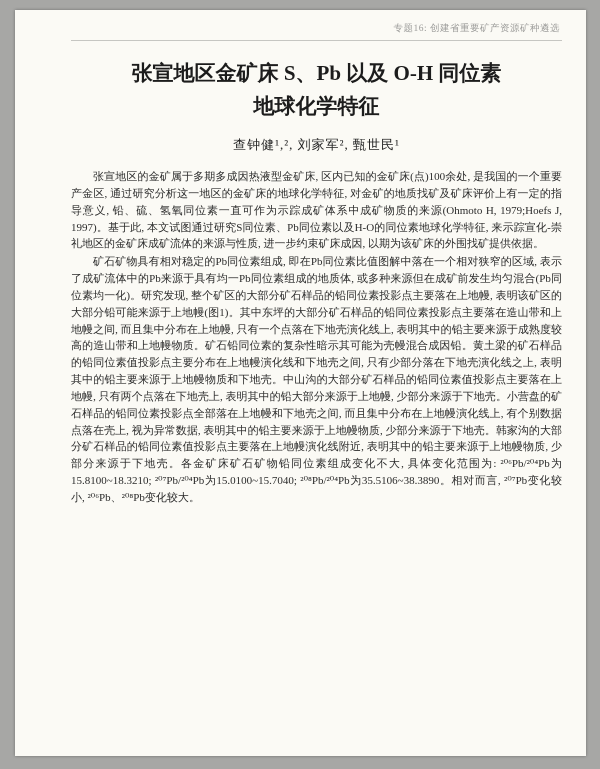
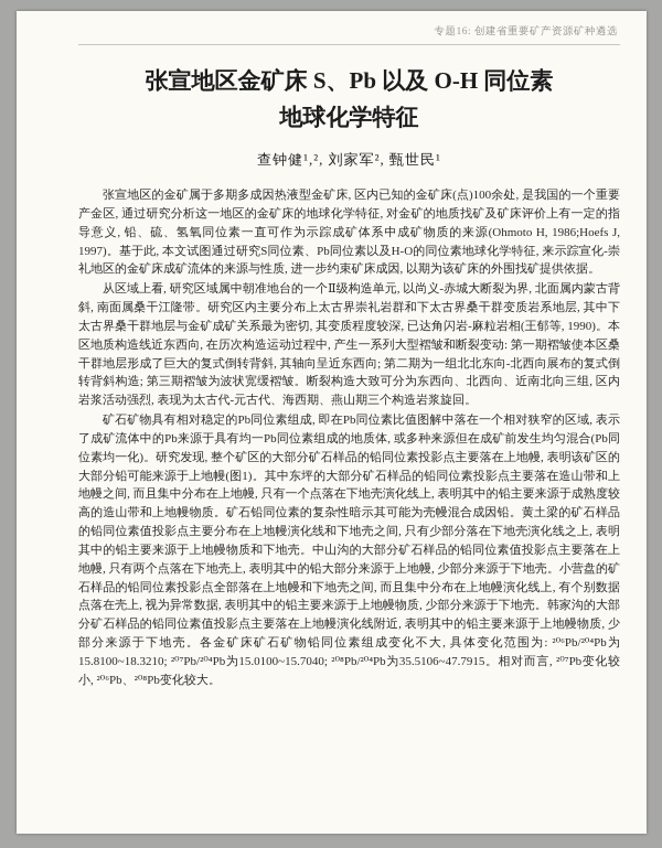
  专题16: 创建省重要矿产资源矿种遴选
  张宣地区金矿床 S、Pb 以及 O-H 同位素
  地球化学特征
  查钟健¹,², 刘家军², 甄世民¹
- 张宣地区的金矿属于多期多成因热液型金矿床, 区内已知的金矿床(点)100余处, 是我国的一个重要产金区, 通过研究分析这一地区的金矿床的地球化学特征, 对金矿的地质找矿及矿床评价上有一定的指导意义, 铅、硫、氢氧同位素一直可作为示踪成矿体系中成矿物质的来源(Ohmoto H, 1979;Hoefs J, 1997)。基于此, 本文试图通过研究S同位素、Pb同位素以及H-O的同位素地球化学特征, 来示踪宣化-崇礼地区的金矿床成矿流体的来源与性质, 进一步约束矿床成因, 以期为该矿床的外围找矿提供依据。
+ 张宣地区的金矿属于多期多成因热液型金矿床, 区内已知的金矿床(点)100余处, 是我国的一个重要产金区, 通过研究分析这一地区的金矿床的地球化学特征, 对金矿的地质找矿及矿床评价上有一定的指导意义, 铅、硫、氢氧同位素一直可作为示踪成矿体系中成矿物质的来源(Ohmoto H, 1986;Hoefs J, 1997)。基于此, 本文试图通过研究S同位素、Pb同位素以及H-O的同位素地球化学特征, 来示踪宣化-崇礼地区的金矿床成矿流体的来源与性质, 进一步约束矿床成因, 以期为该矿床的外围找矿提供依据。
+ 从区域上看, 研究区域属中朝准地台的一个Ⅱ级构造单元, 以尚义-赤城大断裂为界, 北面属内蒙古背斜, 南面属桑干江隆带。研究区内主要分布上太古界崇礼岩群和下太古界桑干群变质岩系地层, 其中下太古界桑干群地层与金矿成矿关系最为密切, 其变质程度较深, 已达角闪岩-麻粒岩相(王郁等, 1990)。本区地质构造线近东西向, 在历次构造运动过程中, 产生一系列大型褶皱和断裂变动: 第一期褶皱使本区桑干群地层形成了巨大的复式倒转背斜, 其轴向呈近东西向; 第二期为一组北北东向-北西向展布的复式倒转背斜构造; 第三期褶皱为波状宽缓褶皱。断裂构造大致可分为东西向、北西向、近南北向三组, 区内岩浆活动强烈, 表现为太古代-元古代、海西期、燕山期三个构造岩浆旋回。
- 矿石矿物具有相对稳定的Pb同位素组成, 即在Pb同位素比值图解中落在一个相对狭窄的区域, 表示了成矿流体中的Pb来源于具有均一Pb同位素组成的地质体, 或多种来源但在成矿前发生均匀混合(Pb同位素均一化)。研究发现, 整个矿区的大部分矿石样品的铅同位素投影点主要落在上地幔, 表明该矿区的大部分铅可能来源于上地幔(图1)。其中东坪的大部分矿石样品的铅同位素投影点主要落在造山带和上地幔之间, 而且集中分布在上地幔, 只有一个点落在下地壳演化线上, 表明其中的铅主要来源于成熟度较高的造山带和上地幔物质。矿石铅同位素的复杂性暗示其可能为壳幔混合成因铅。黄土梁的矿石样品的铅同位素值投影点主要分布在上地幔演化线和下地壳之间, 只有少部分落在下地壳演化线之上, 表明其中的铅主要来源于上地幔物质和下地壳。中山沟的大部分矿石样品的铅同位素值投影点主要落在上地幔, 只有两个点落在下地壳上, 表明其中的铅大部分来源于上地幔, 少部分来源于下地壳。小营盘的矿石样品的铅同位素投影点全部落在上地幔和下地壳之间, 而且集中分布在上地幔演化线上, 有个别数据点落在壳上, 视为异常数据, 表明其中的铅主要来源于上地幔物质, 少部分来源于下地壳。韩家沟的大部分矿石样品的铅同位素值投影点主要落在上地幔演化线附近, 表明其中的铅主要来源于上地幔物质, 少部分来源于下地壳。各金矿床矿石矿物铅同位素组成变化不大, 具体变化范围为: ²⁰⁶Pb/²⁰⁴Pb为15.8100~18.3210; ²⁰⁷Pb/²⁰⁴Pb为15.0100~15.7040; ²⁰⁸Pb/²⁰⁴Pb为35.5106~38.3890。相对而言, ²⁰⁷Pb变化较小, ²⁰⁶Pb、²⁰⁸Pb变化较大。
+ 矿石矿物具有相对稳定的Pb同位素组成, 即在Pb同位素比值图解中落在一个相对狭窄的区域, 表示了成矿流体中的Pb来源于具有均一Pb同位素组成的地质体, 或多种来源但在成矿前发生均匀混合(Pb同位素均一化)。研究发现, 整个矿区的大部分矿石样品的铅同位素投影点主要落在上地幔, 表明该矿区的大部分铅可能来源于上地幔(图1)。其中东坪的大部分矿石样品的铅同位素投影点主要落在造山带和上地幔之间, 而且集中分布在上地幔, 只有一个点落在下地壳演化线上, 表明其中的铅主要来源于成熟度较高的造山带和上地幔物质。矿石铅同位素的复杂性暗示其可能为壳幔混合成因铅。黄土梁的矿石样品的铅同位素值投影点主要分布在上地幔演化线和下地壳之间, 只有少部分落在下地壳演化线之上, 表明其中的铅主要来源于上地幔物质和下地壳。中山沟的大部分矿石样品的铅同位素值投影点主要落在上地幔, 只有两个点落在下地壳上, 表明其中的铅大部分来源于上地幔, 少部分来源于下地壳。小营盘的矿石样品的铅同位素投影点全部落在上地幔和下地壳之间, 而且集中分布在上地幔演化线上, 有个别数据点落在壳上, 视为异常数据, 表明其中的铅主要来源于上地幔物质, 少部分来源于下地壳。韩家沟的大部分矿石样品的铅同位素值投影点主要落在上地幔演化线附近, 表明其中的铅主要来源于上地幔物质, 少部分来源于下地壳。各金矿床矿石矿物铅同位素组成变化不大, 具体变化范围为: ²⁰⁶Pb/²⁰⁴Pb为15.8100~18.3210; ²⁰⁷Pb/²⁰⁴Pb为15.0100~15.7040; ²⁰⁸Pb/²⁰⁴Pb为35.5106~47.7915。相对而言, ²⁰⁷Pb变化较小, ²⁰⁶Pb、²⁰⁸Pb变化较大。
